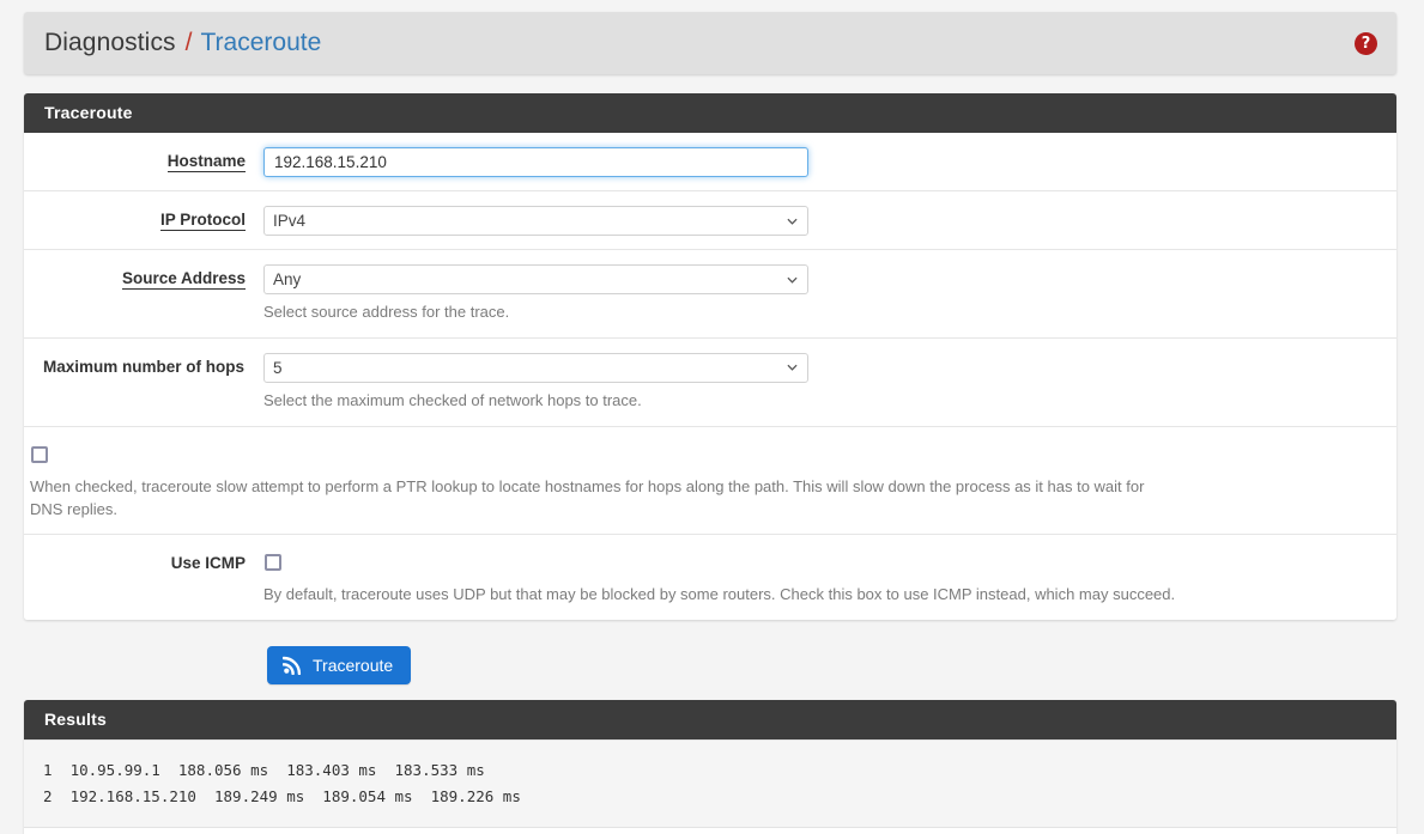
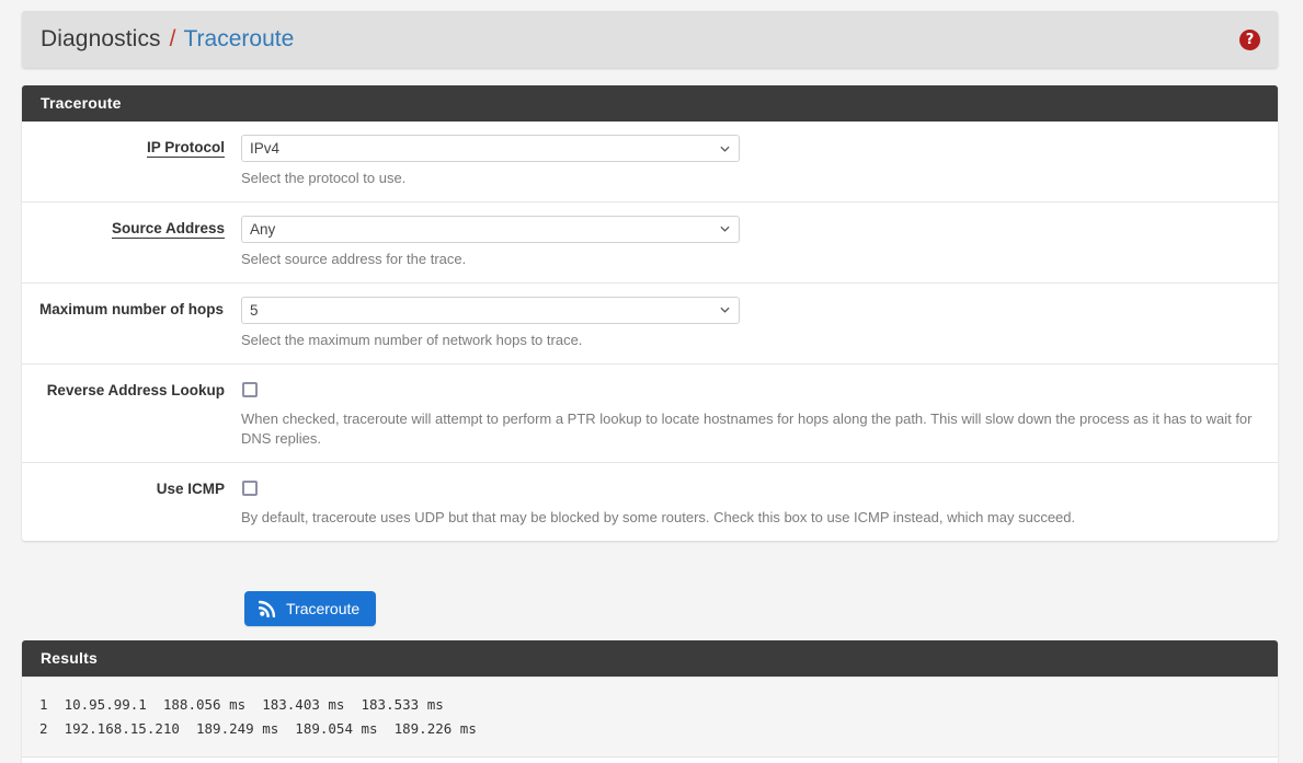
  Diagnostics
  /
  Traceroute
  ?
  Traceroute
- Hostname
- 192.168.15.210
  IP Protocol
  IPv4
+ Select the protocol to use.
  Source Address
  Any
  Select source address for the trace.
  Maximum number of hops
  5
- Select the maximum checked of network hops to trace.
+ Select the maximum number of network hops to trace.
+ Reverse Address Lookup
- When checked, traceroute slow attempt to perform a PTR lookup to locate hostnames for hops along the path. This will slow down the process as it has to wait for DNS replies.
+ When checked, traceroute will attempt to perform a PTR lookup to locate hostnames for hops along the path. This will slow down the process as it has to wait for DNS replies.
  Use ICMP
  By default, traceroute uses UDP but that may be blocked by some routers. Check this box to use ICMP instead, which may succeed.
  Traceroute
  Results
  1 10.95.99.1 188.056 ms 183.403 ms 183.533 ms
  2 192.168.15.210 189.249 ms 189.054 ms 189.226 ms
